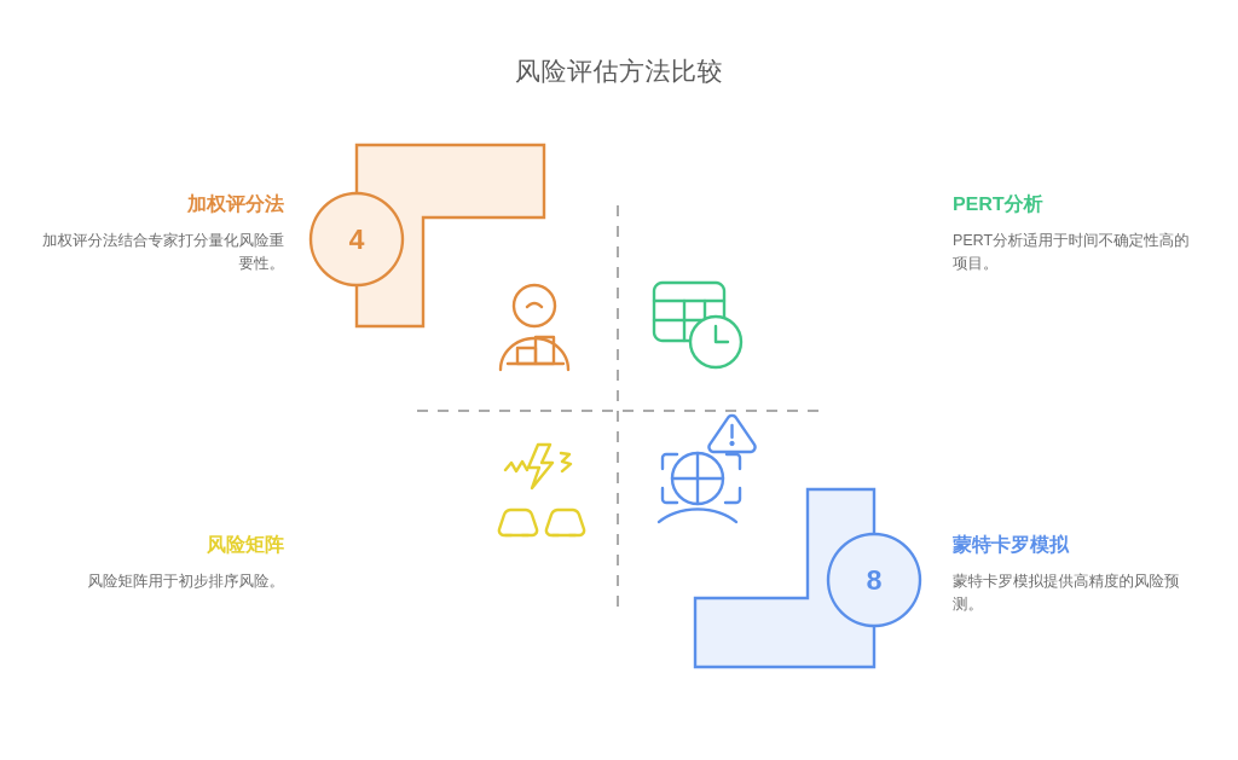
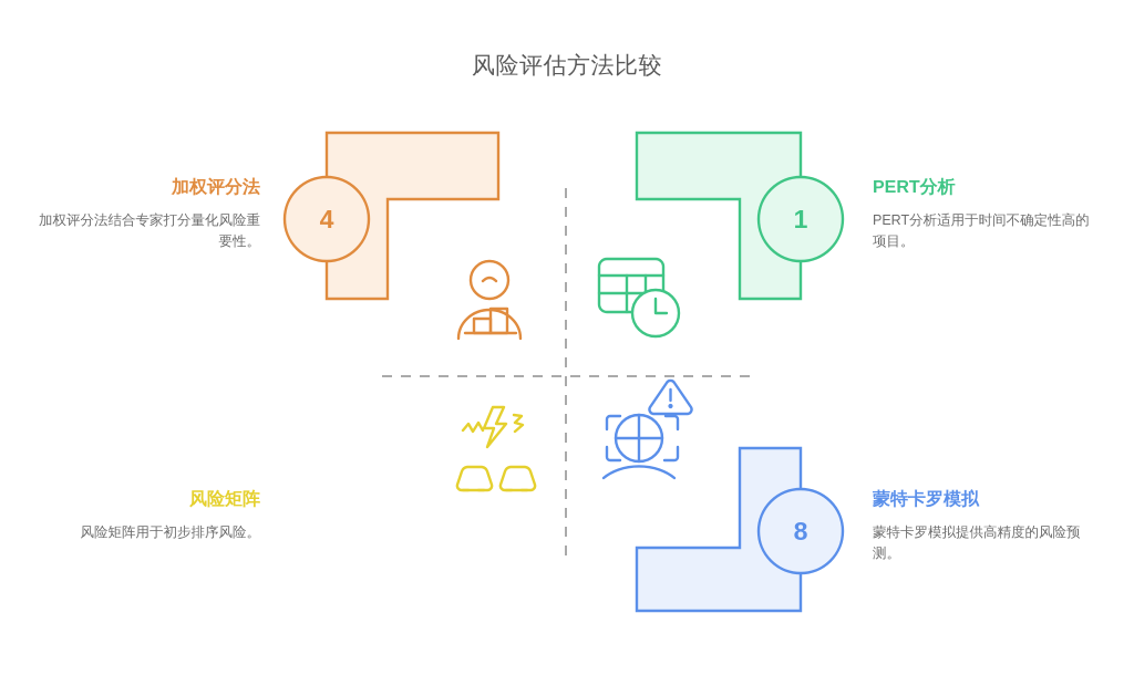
  风险评估方法比较
  4
+ 1
  8
  加权评分法
  加权评分法结合专家打分量化风险重要性。
  PERT分析
  PERT分析适用于时间不确定性高的项目。
  风险矩阵
  风险矩阵用于初步排序风险。
  蒙特卡罗模拟
  蒙特卡罗模拟提供高精度的风险预测。
